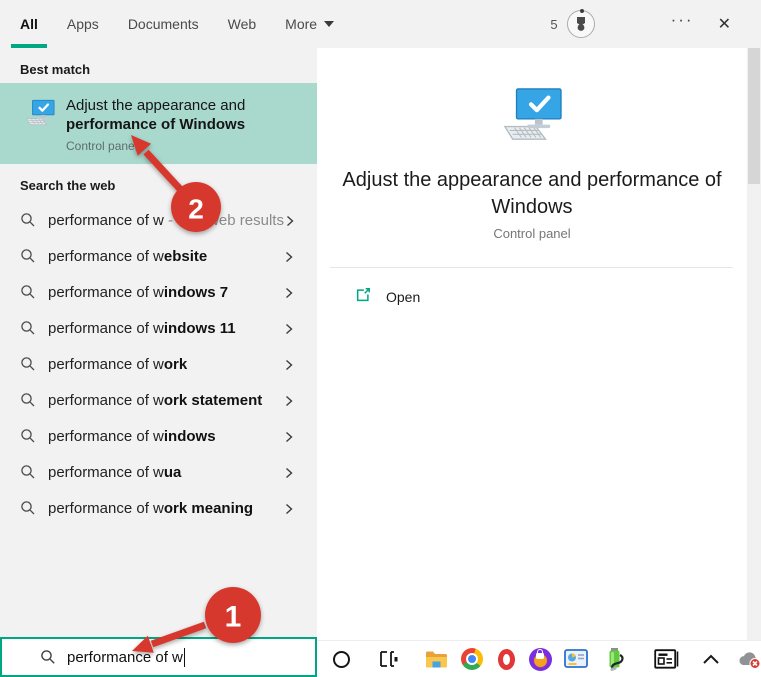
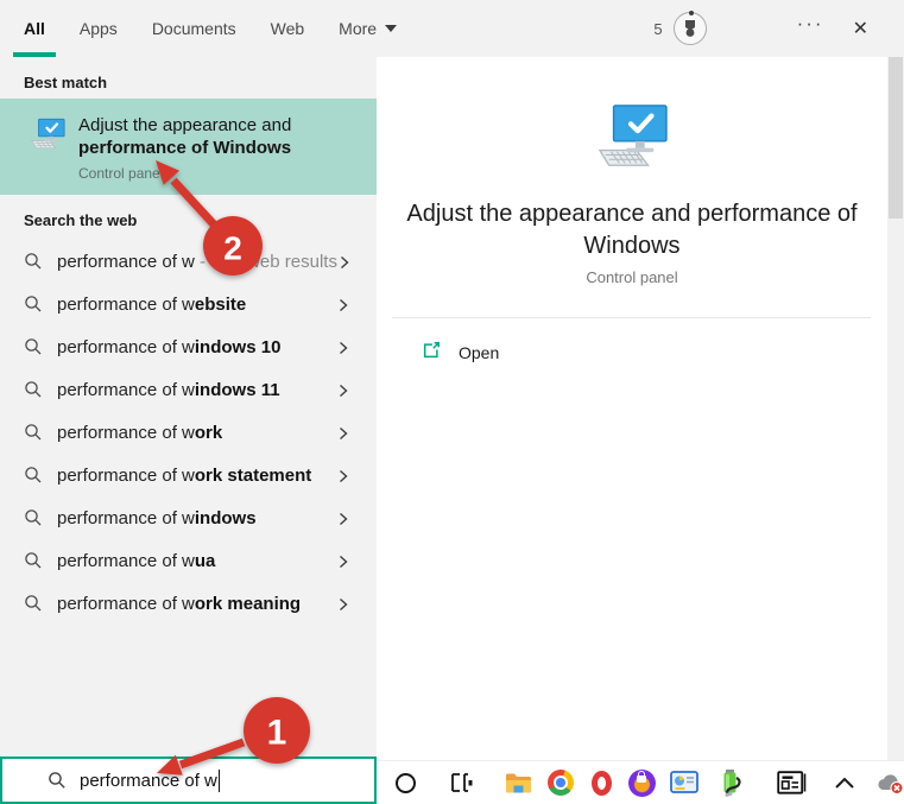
  All
  Apps
  Documents
  Web
  More
  5
  ···
  ✕
  Best match
  Adjust the appearance and
  performance of Windows
  Control pane
  Search the web
  performance of w -eb results
  performance of website
- performance of windows 7
+ performance of windows 10
  performance of windows 11
  performance of work
  performance of work statement
  performance of windows
  performance of wua
  performance of work meaning
  performance of w
  Adjust the appearance and performance of
  Windows
  Control panel
  Open
  2
  1
